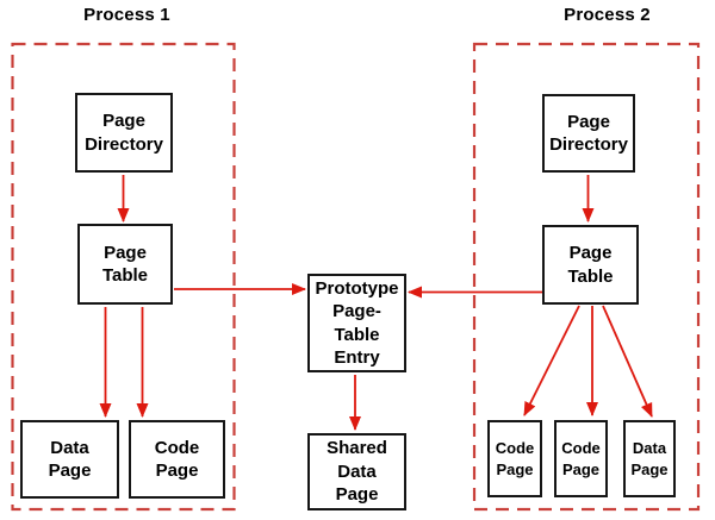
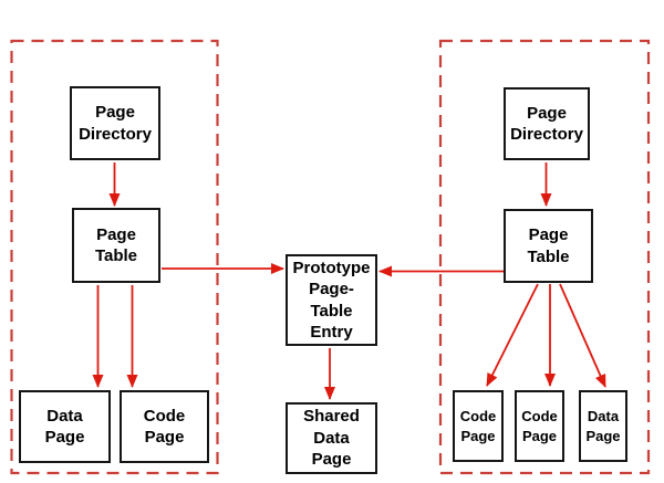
- Process 1
- Process 2
  Page
  Directory
  Page
  Table
  Data
  Page
  Code
  Page
  Prototype
  Page-
  Table
  Entry
  Shared
  Data
  Page
  Page
  Directory
  Page
  Table
  Code
  Page
  Code
  Page
  Data
  Page
